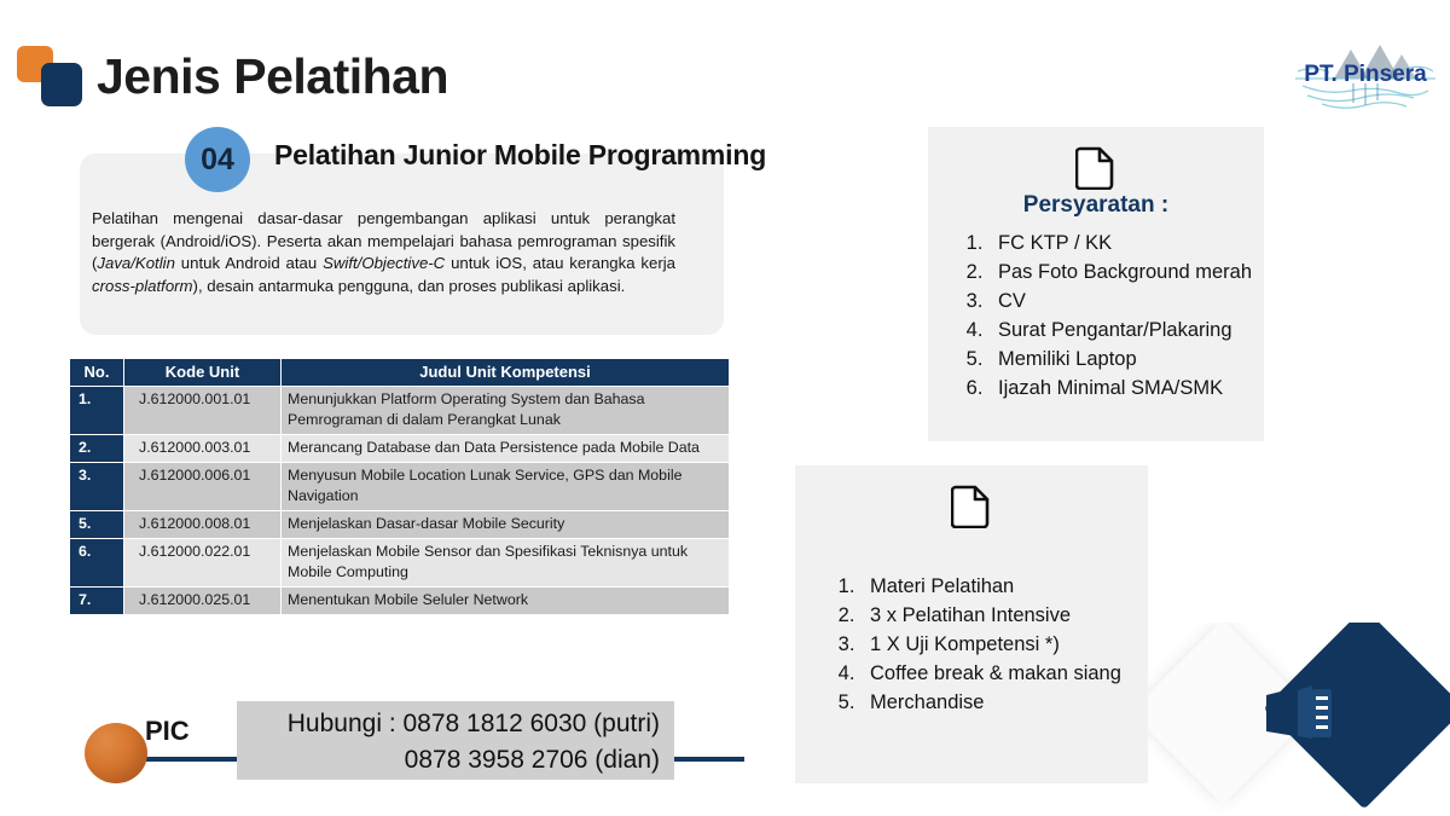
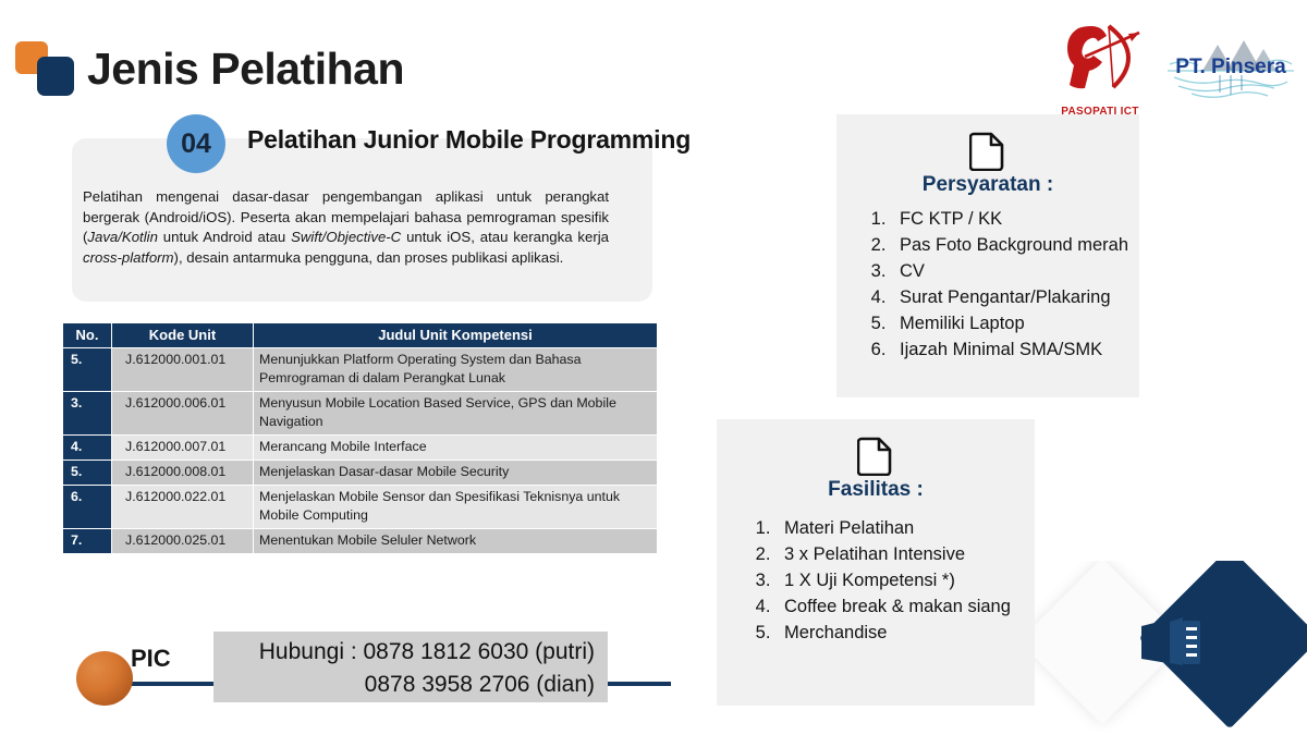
  Jenis Pelatihan
+ PASOPATI ICT
  PT. Pinsera
  04
  Pelatihan Junior Mobile Programming
  Pelatihan mengenai dasar-dasar pengembangan aplikasi untuk perangkat bergerak (Android/iOS). Peserta akan mempelajari bahasa pemrograman spesifik (Java/Kotlin untuk Android atau Swift/Objective-C untuk iOS, atau kerangka kerja cross-platform), desain antarmuka pengguna, dan proses publikasi aplikasi.
  No.	Kode Unit	Judul Unit Kompetensi
- 1.	J.612000.001.01	Menunjukkan Platform Operating System dan Bahasa Pemrograman di dalam Perangkat Lunak
+ 5.	J.612000.001.01	Menunjukkan Platform Operating System dan Bahasa Pemrograman di dalam Perangkat Lunak
- 2.	J.612000.003.01	Merancang Database dan Data Persistence pada Mobile Data
- 3.	J.612000.006.01	Menyusun Mobile Location Lunak Service, GPS dan Mobile Navigation
+ 3.	J.612000.006.01	Menyusun Mobile Location Based Service, GPS dan Mobile Navigation
+ 4.	J.612000.007.01	Merancang Mobile Interface
  5.	J.612000.008.01	Menjelaskan Dasar-dasar Mobile Security
  6.	J.612000.022.01	Menjelaskan Mobile Sensor dan Spesifikasi Teknisnya untuk Mobile Computing
  7.	J.612000.025.01	Menentukan Mobile Seluler Network
  Persyaratan :
  FC KTP / KK
  Pas Foto Background merah
  CV
  Surat Pengantar/Plakaring
  Memiliki Laptop
  Ijazah Minimal SMA/SMK
+ Fasilitas :
  Materi Pelatihan
  3 x Pelatihan Intensive
  1 X Uji Kompetensi *)
  Coffee break & makan siang
  Merchandise
  PIC
  Hubungi : 0878 1812 6030 (putri)
  0878 3958 2706 (dian)
